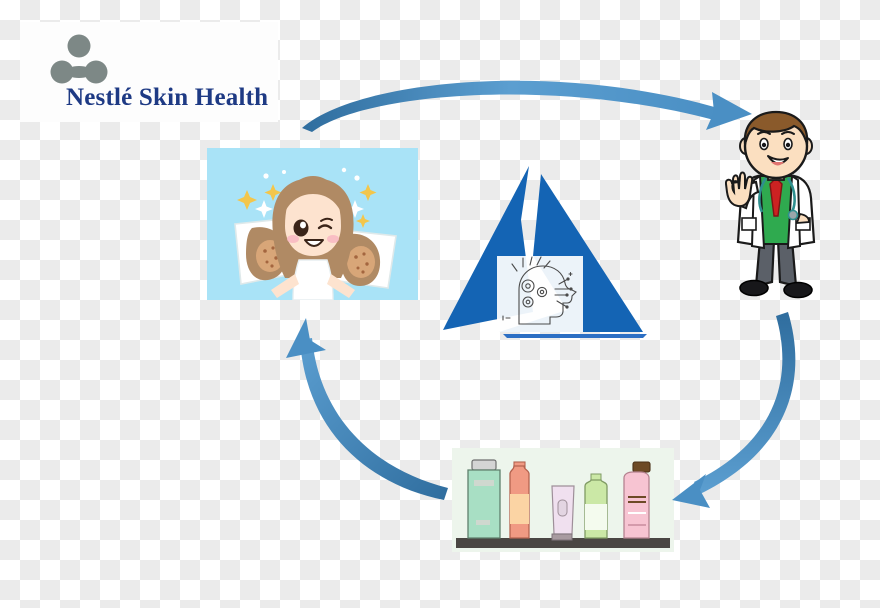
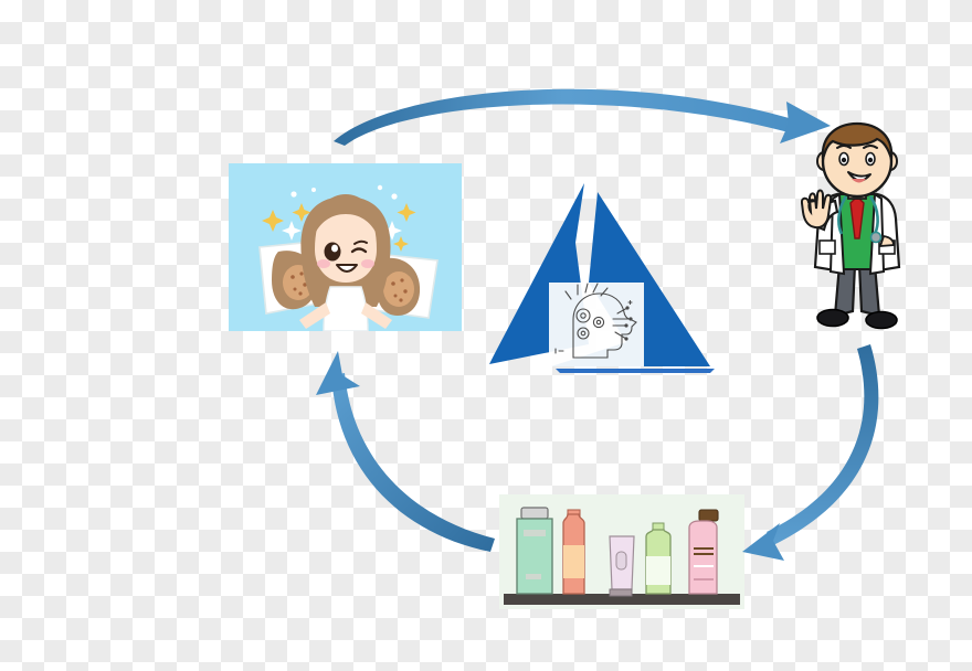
- Nestlé Skin Health
